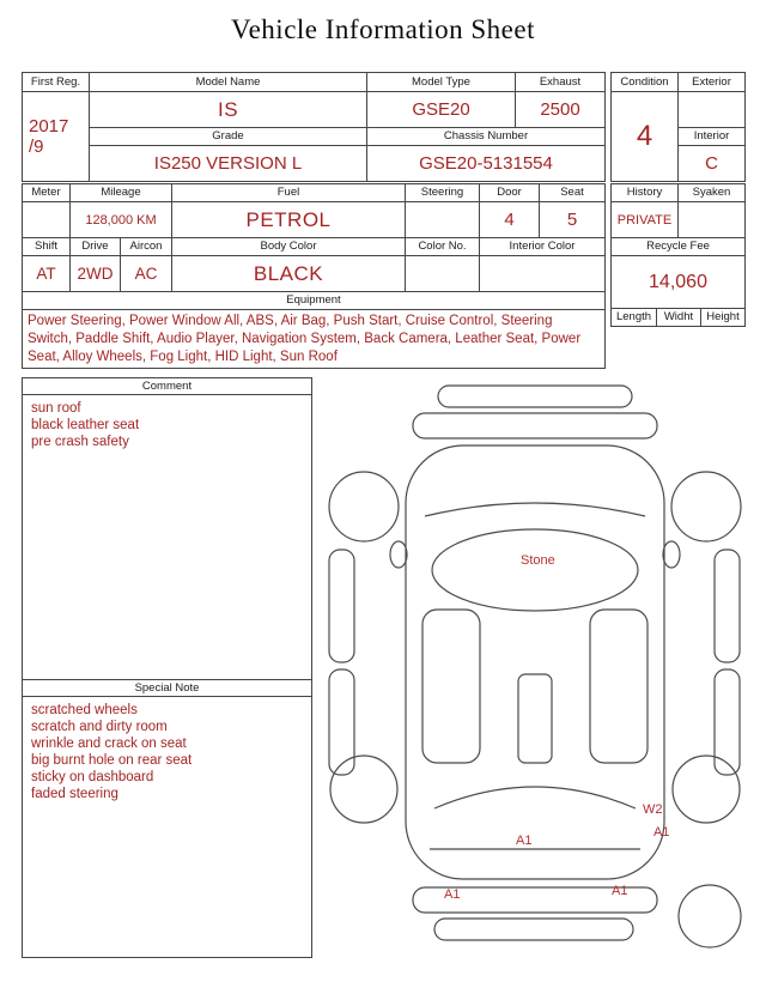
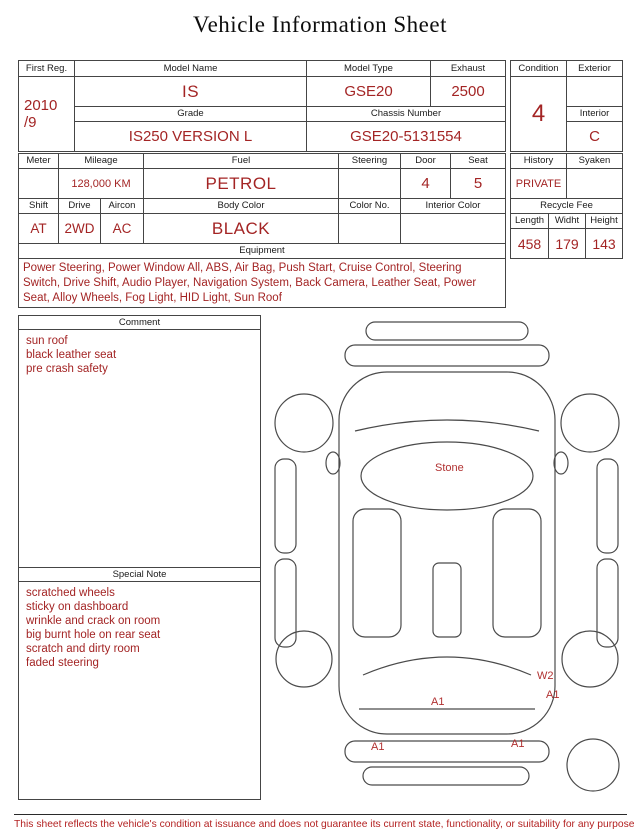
  Vehicle Information Sheet
  First Reg.	Model Name	Model Type	Exhaust
- 2017 /9	IS	GSE20	2500
+ 2010 /9	IS	GSE20	2500
  Grade	Chassis Number
  IS250 VERSION L	GSE20-5131554
  Condition	Exterior
  4
  Interior
  C
  Meter	Mileage	Fuel	Steering	Door	Seat
  	128,000 KM	PETROL		4	5
  Shift	Drive	Aircon	Body Color	Color No.	Interior Color
  AT	2WD	AC	BLACK
  Equipment
- Power Steering, Power Window All, ABS, Air Bag, Push Start, Cruise Control, Steering Switch, Paddle Shift, Audio Player, Navigation System, Back Camera, Leather Seat, Power Seat, Alloy Wheels, Fog Light, HID Light, Sun Roof
+ Power Steering, Power Window All, ABS, Air Bag, Push Start, Cruise Control, Steering Switch, Drive Shift, Audio Player, Navigation System, Back Camera, Leather Seat, Power Seat, Alloy Wheels, Fog Light, HID Light, Sun Roof
  History	Syaken
  PRIVATE
  Recycle Fee
- 14,060
  Length	Widht	Height
+ 458	179	143
  Comment
  sun roof
  black leather seat
  pre crash safety
  Special Note
  scratched wheels
- scratch and dirty room
+ sticky on dashboard
- wrinkle and crack on seat
+ wrinkle and crack on room
  big burnt hole on rear seat
- sticky on dashboard
+ scratch and dirty room
  faded steering
  Stone
  A1
  W2
  A1
  A1
  A1
+ This sheet reflects the vehicle's condition at issuance and does not guarantee its current state, functionality, or suitability for any purpose
